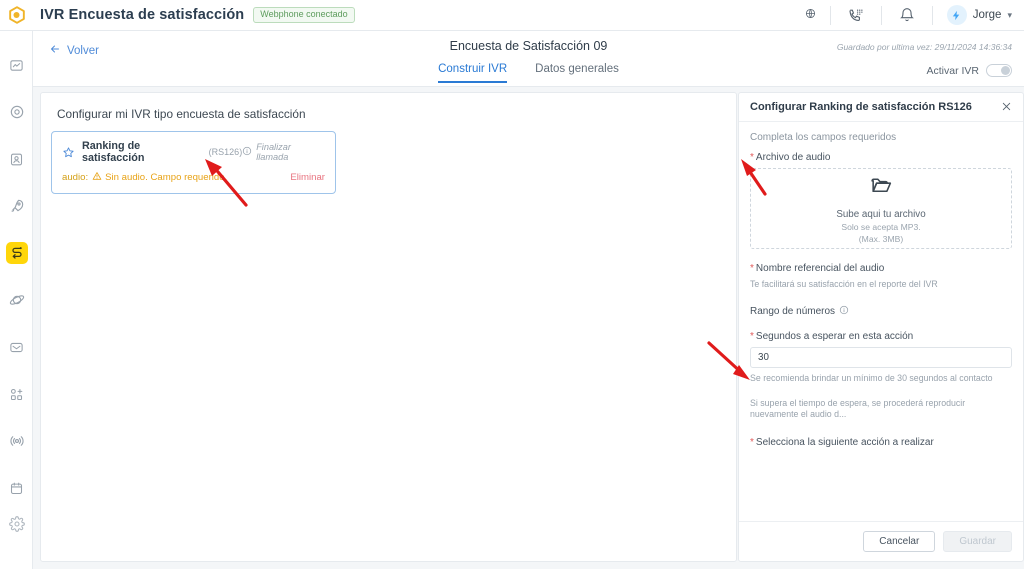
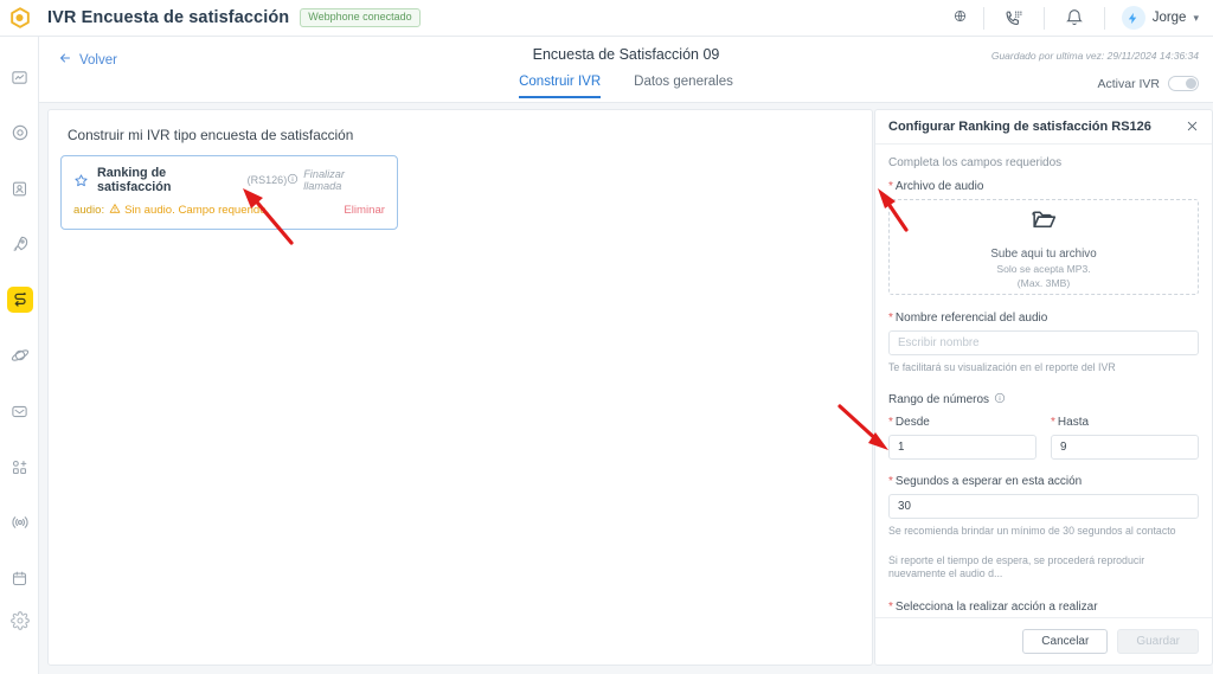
  IVR Encuesta de satisfacción
  Webphone conectado
  Jorge
  ▾
  Volver
  Encuesta de Satisfacción 09
  Construir IVR
  Datos generales
  Guardado por ultima vez: 29/11/2024 14:36:34
  Activar IVR
- Configurar mi IVR tipo encuesta de satisfacción
+ Construir mi IVR tipo encuesta de satisfacción
  Ranking de satisfacción
  (RS126)
  Finalizar llamada
  audio:
  Sin audio. Campo requerid.
  Eliminar
  Configurar Ranking de satisfacción RS126
  Completa los campos requeridos
  * Archivo de audio
  Sube aqui tu archivo
  Solo se acepta MP3.
  (Max. 3MB)
  * Nombre referencial del audio
+ Escribir nombre
- Te facilitará su satisfacción en el reporte del IVR
+ Te facilitará su visualización en el reporte del IVR
  Rango de números
+ * Desde
+ 1
+ * Hasta
+ 9
  * Segundos a esperar en esta acción
  30
  Se recomienda brindar un mínimo de 30 segundos al contacto
- Si supera el tiempo de espera, se procederá reproducir nuevamente el audio d...
+ Si reporte el tiempo de espera, se procederá reproducir nuevamente el audio d...
- * Selecciona la siguiente acción a realizar
+ * Selecciona la realizar acción a realizar
  Cancelar
  Guardar
